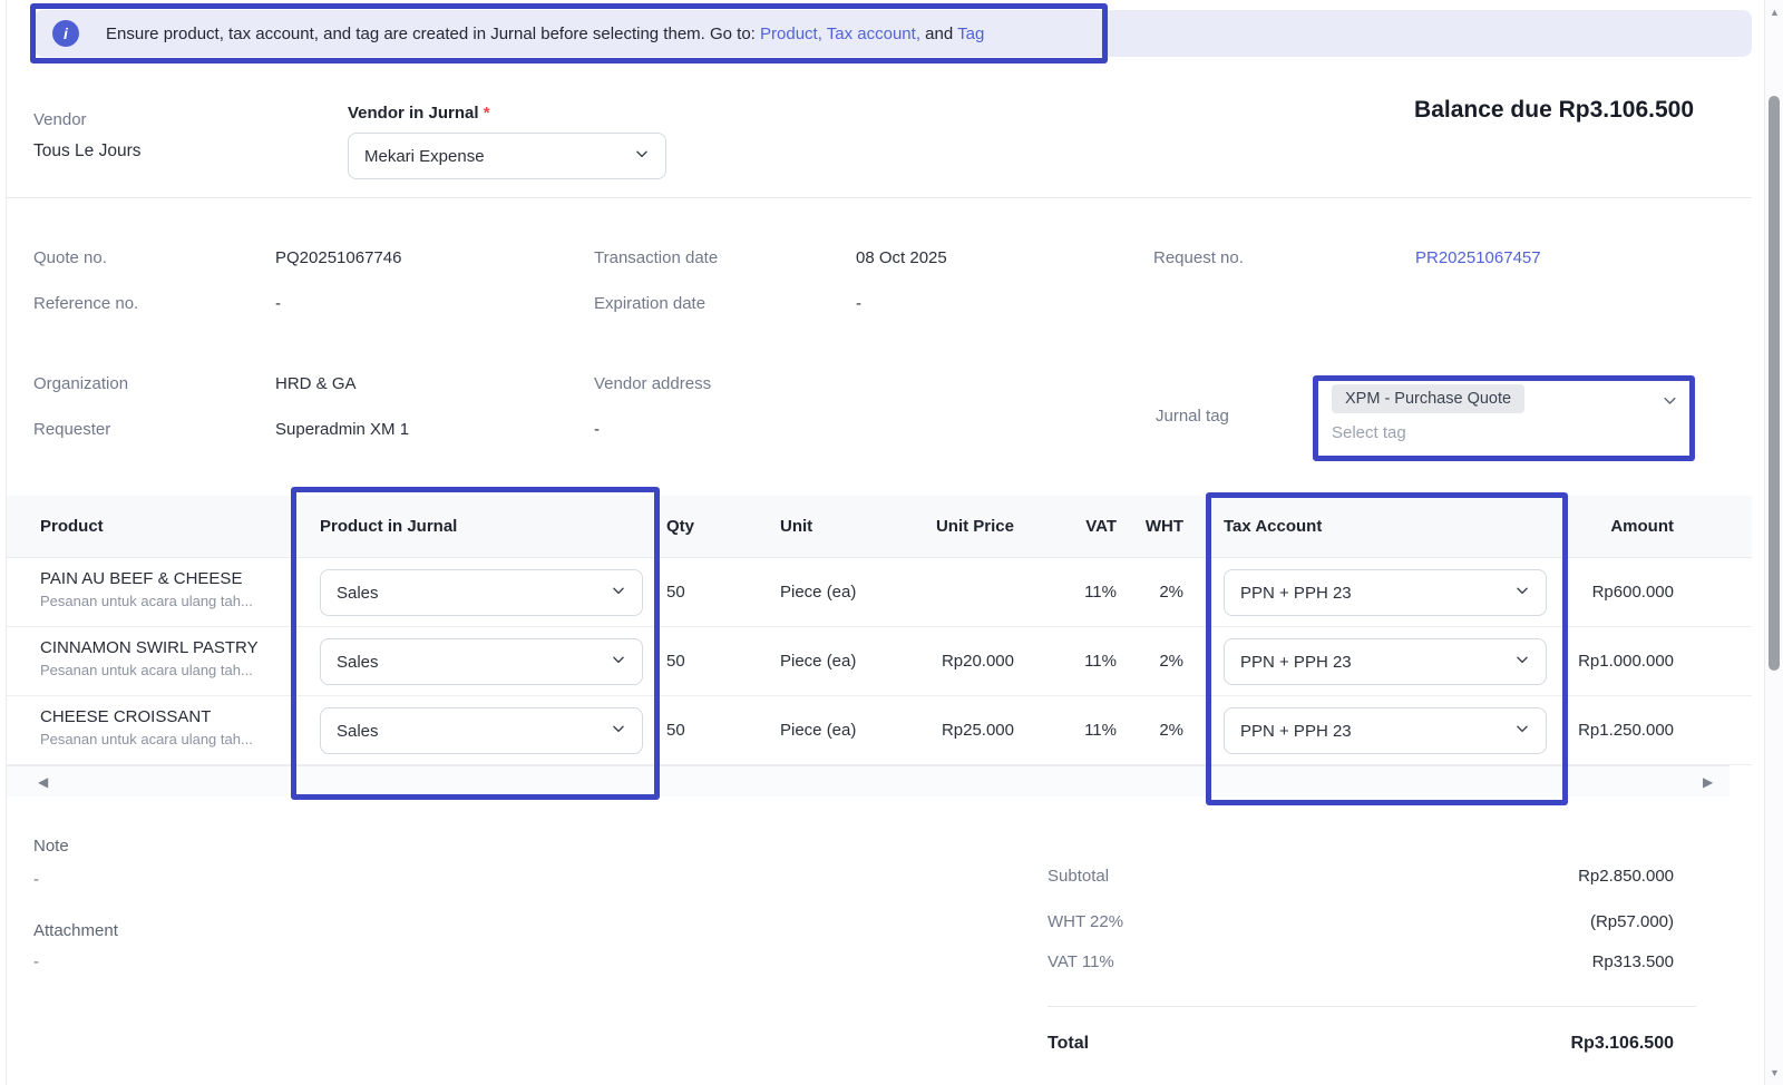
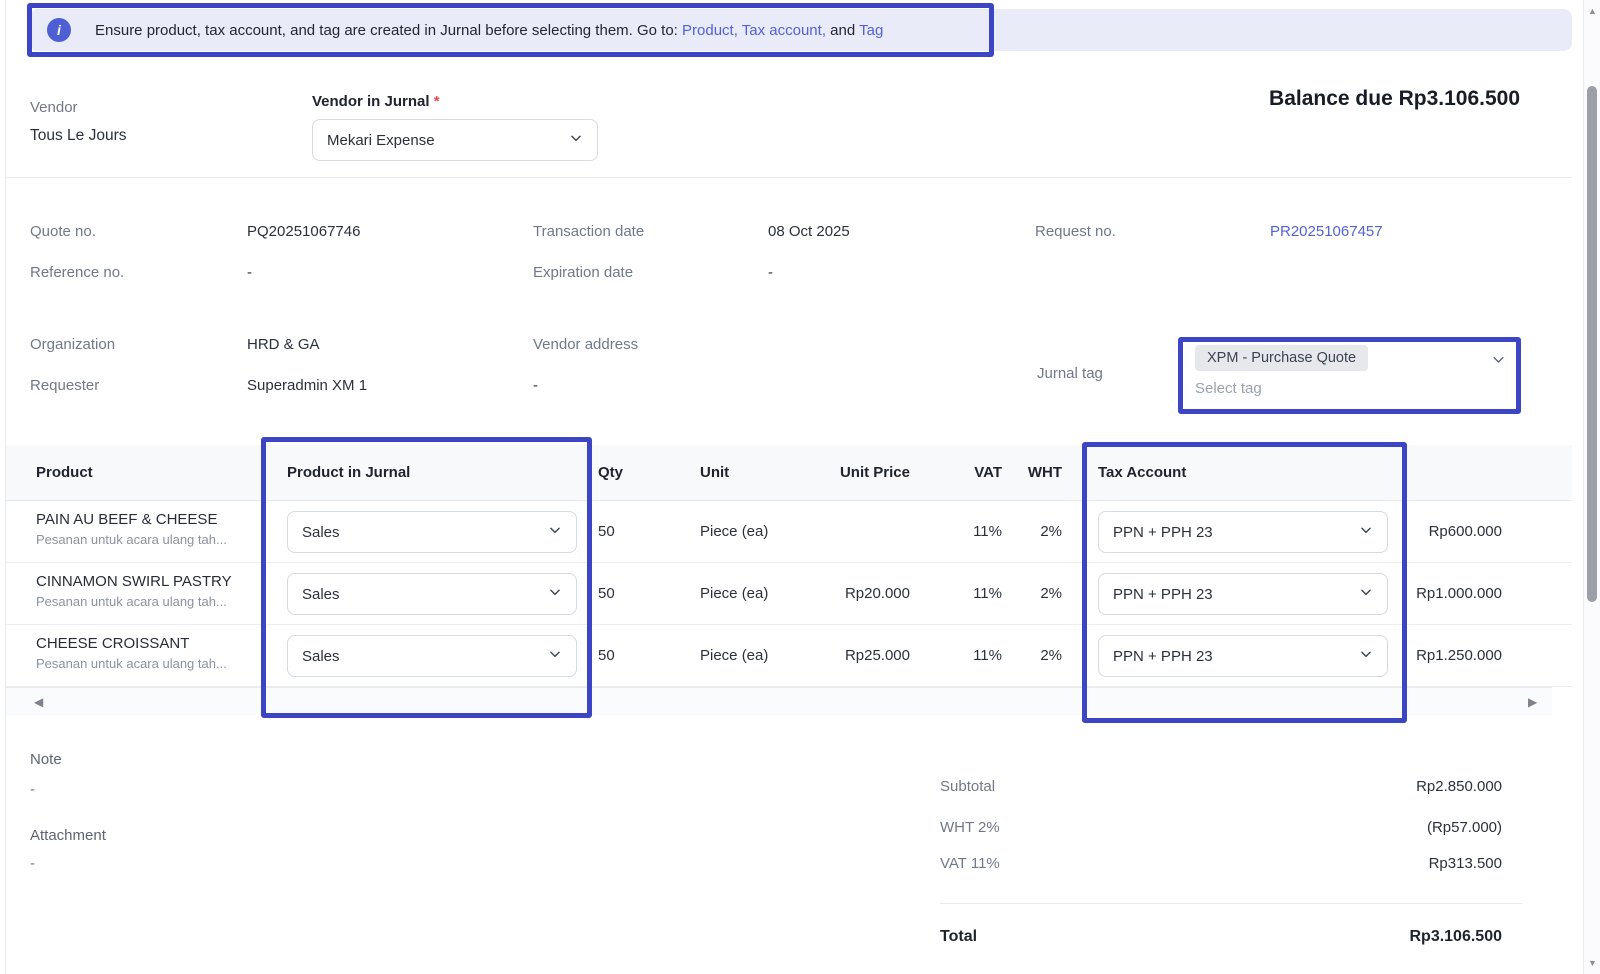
  i
  Ensure product, tax account, and tag are created in Jurnal before selecting them. Go to: Product, Tax account, and Tag
  Vendor
  Tous Le Jours
  Vendor in Jurnal *
  Mekari Expense
  Balance due Rp3.106.500
  Quote no.
  PQ20251067746
  Transaction date
  08 Oct 2025
  Request no.
  PR20251067457
  Reference no.
  -
  Expiration date
  -
  Organization
  HRD & GA
  Vendor address
  Requester
  Superadmin XM 1
  -
  Jurnal tag
  XPM - Purchase Quote
  Select tag
  Product
  Product in Jurnal
  Qty
  Unit
  Unit Price
  VAT
  WHT
  Tax Account
- Amount
  PAIN AU BEEF & CHEESE
  Pesanan untuk acara ulang tah...
  Sales
  50
  Piece (ea)
  11%
  2%
  PPN + PPH 23
  Rp600.000
  CINNAMON SWIRL PASTRY
  Pesanan untuk acara ulang tah...
  Sales
  50
  Piece (ea)
  Rp20.000
  11%
  2%
  PPN + PPH 23
  Rp1.000.000
  CHEESE CROISSANT
  Pesanan untuk acara ulang tah...
  Sales
  50
  Piece (ea)
  Rp25.000
  11%
  2%
  PPN + PPH 23
  Rp1.250.000
  ◀
  ▶
  Note
  -
  Attachment
  -
  Subtotal
  Rp2.850.000
- WHT 22%
+ WHT 2%
  (Rp57.000)
  VAT 11%
  Rp313.500
  Total
  Rp3.106.500
  ▲
  ▼
